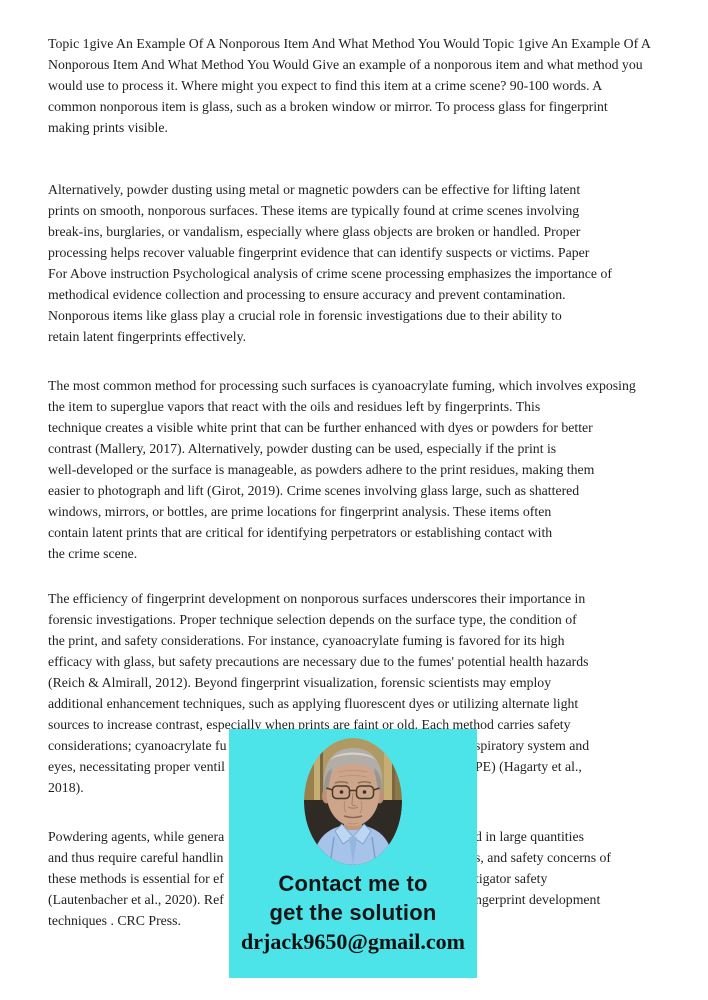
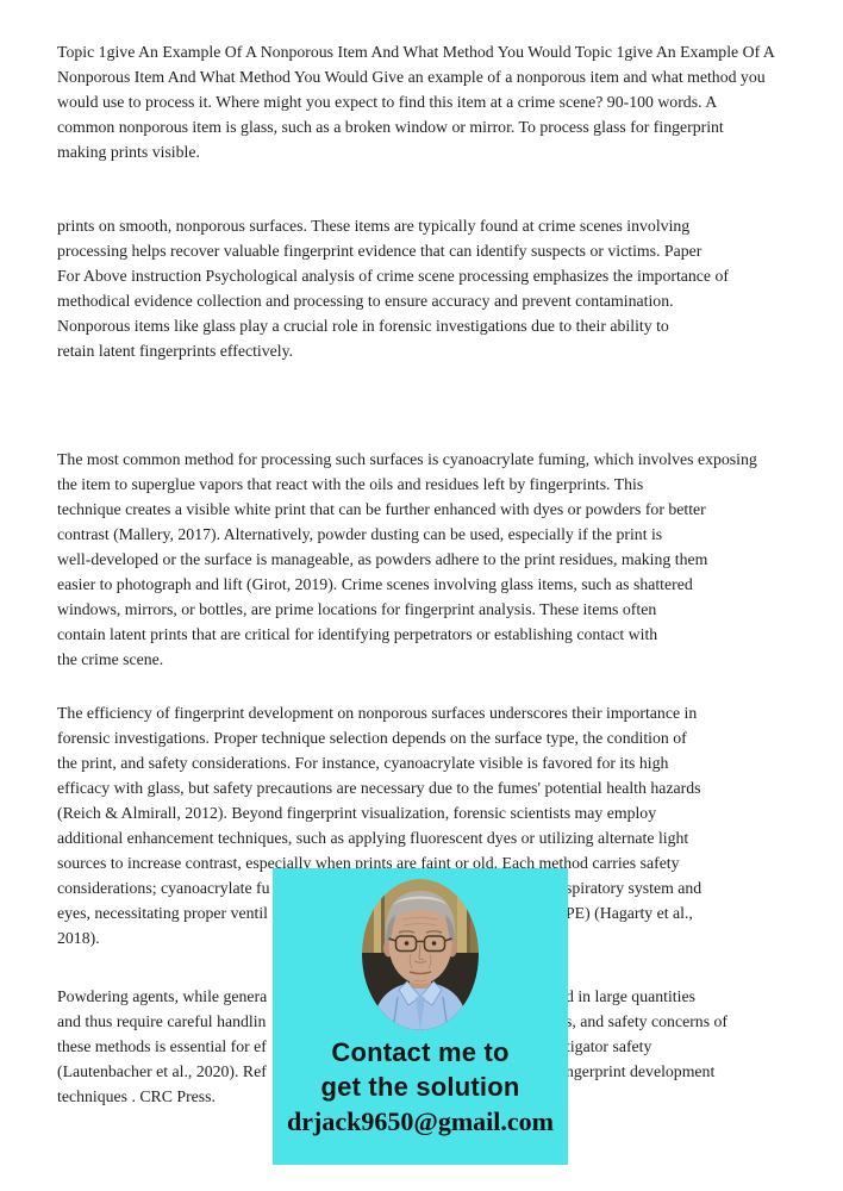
  Topic 1give An Example Of A Nonporous Item And What Method You Would Topic 1give An Example Of A
  Nonporous Item And What Method You Would Give an example of a nonporous item and what method you
  would use to process it. Where might you expect to find this item at a crime scene? 90-100 words. A
  common nonporous item is glass, such as a broken window or mirror. To process glass for fingerprint
  making prints visible.
- Alternatively, powder dusting using metal or magnetic powders can be effective for lifting latent
  prints on smooth, nonporous surfaces. These items are typically found at crime scenes involving
- break-ins, burglaries, or vandalism, especially where glass objects are broken or handled. Proper
  processing helps recover valuable fingerprint evidence that can identify suspects or victims. Paper
  For Above instruction Psychological analysis of crime scene processing emphasizes the importance of
  methodical evidence collection and processing to ensure accuracy and prevent contamination.
  Nonporous items like glass play a crucial role in forensic investigations due to their ability to
  retain latent fingerprints effectively.
  The most common method for processing such surfaces is cyanoacrylate fuming, which involves exposing
  the item to superglue vapors that react with the oils and residues left by fingerprints. This
  technique creates a visible white print that can be further enhanced with dyes or powders for better
  contrast (Mallery, 2017). Alternatively, powder dusting can be used, especially if the print is
  well-developed or the surface is manageable, as powders adhere to the print residues, making them
- easier to photograph and lift (Girot, 2019). Crime scenes involving glass large, such as shattered
+ easier to photograph and lift (Girot, 2019). Crime scenes involving glass items, such as shattered
  windows, mirrors, or bottles, are prime locations for fingerprint analysis. These items often
  contain latent prints that are critical for identifying perpetrators or establishing contact with
  the crime scene.
  The efficiency of fingerprint development on nonporous surfaces underscores their importance in
  forensic investigations. Proper technique selection depends on the surface type, the condition of
- the print, and safety considerations. For instance, cyanoacrylate fuming is favored for its high
+ the print, and safety considerations. For instance, cyanoacrylate visible is favored for its high
  efficacy with glass, but safety precautions are necessary due to the fumes' potential health hazards
  (Reich & Almirall, 2012). Beyond fingerprint visualization, forensic scientists may employ
  additional enhancement techniques, such as applying fluorescent dyes or utilizing alternate light
  sources to increase contrast, especially when prints are faint or old. Each method carries safety
  considerations; cyanoacrylate fu
  spiratory system and
  eyes, necessitating proper ventil
  PE) (Hagarty et al.,
  2018).
  Powdering agents, while genera
  d in large quantities
  and thus require careful handlin
  s, and safety concerns of
  these methods is essential for ef
  igator safety
  (Lautenbacher et al., 2020). Ref
  ngerprint development
  techniques . CRC Press.
  Contact me to
  get the solution
  drjack9650@gmail.com
